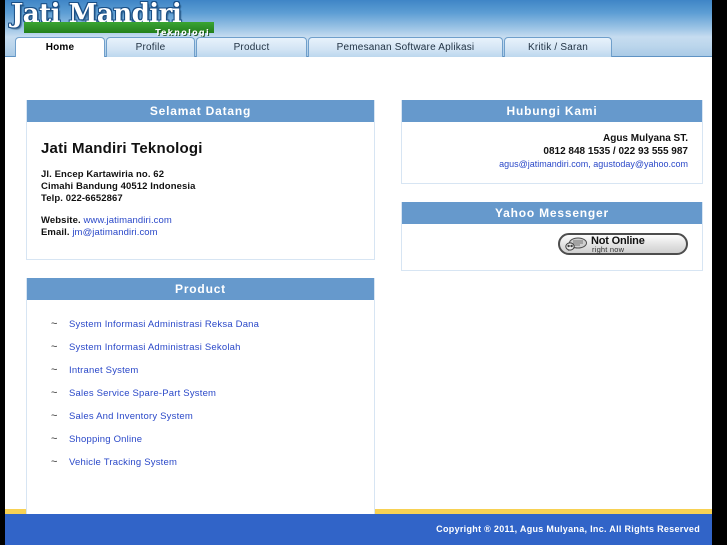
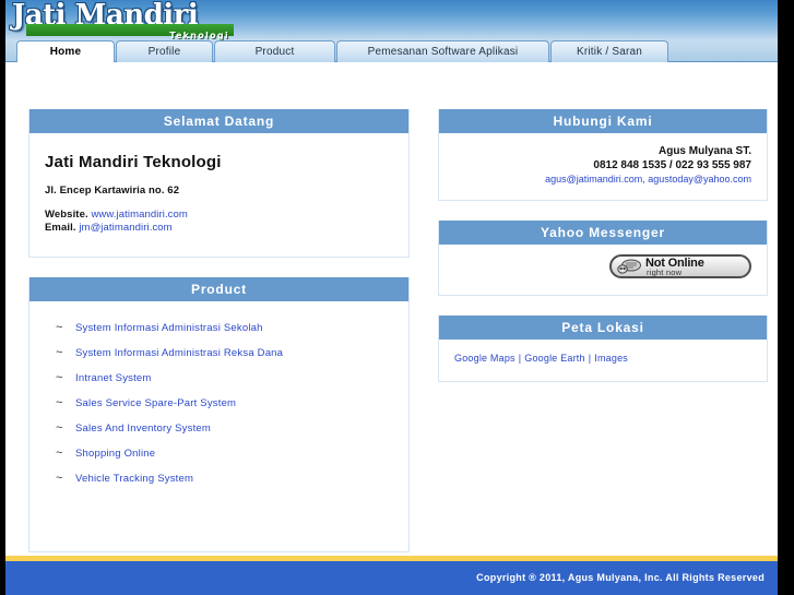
  Jati Mandiri
  Teknologi
  Home
  Profile
  Product
  Pemesanan Software Aplikasi
  Kritik / Saran
  Selamat Datang
  Jati Mandiri Teknologi
  Jl. Encep Kartawiria no. 62
- Cimahi Bandung 40512 Indonesia
- Telp. 022-6652867
  Website. www.jatimandiri.com
  Email. jm@jatimandiri.com
  Product
  ~
- System Informasi Administrasi Reksa Dana
+ System Informasi Administrasi Sekolah
  ~
- System Informasi Administrasi Sekolah
+ System Informasi Administrasi Reksa Dana
  ~
  Intranet System
  ~
  Sales Service Spare-Part System
  ~
  Sales And Inventory System
  ~
  Shopping Online
  ~
  Vehicle Tracking System
  Hubungi Kami
  Agus Mulyana ST.
  0812 848 1535 / 022 93 555 987
  agus@jatimandiri.com, agustoday@yahoo.com
  Yahoo Messenger
  Not Online
  right now
+ Peta Lokasi
+ Google Maps | Google Earth | Images
  Copyright ® 2011, Agus Mulyana, Inc. All Rights Reserved
